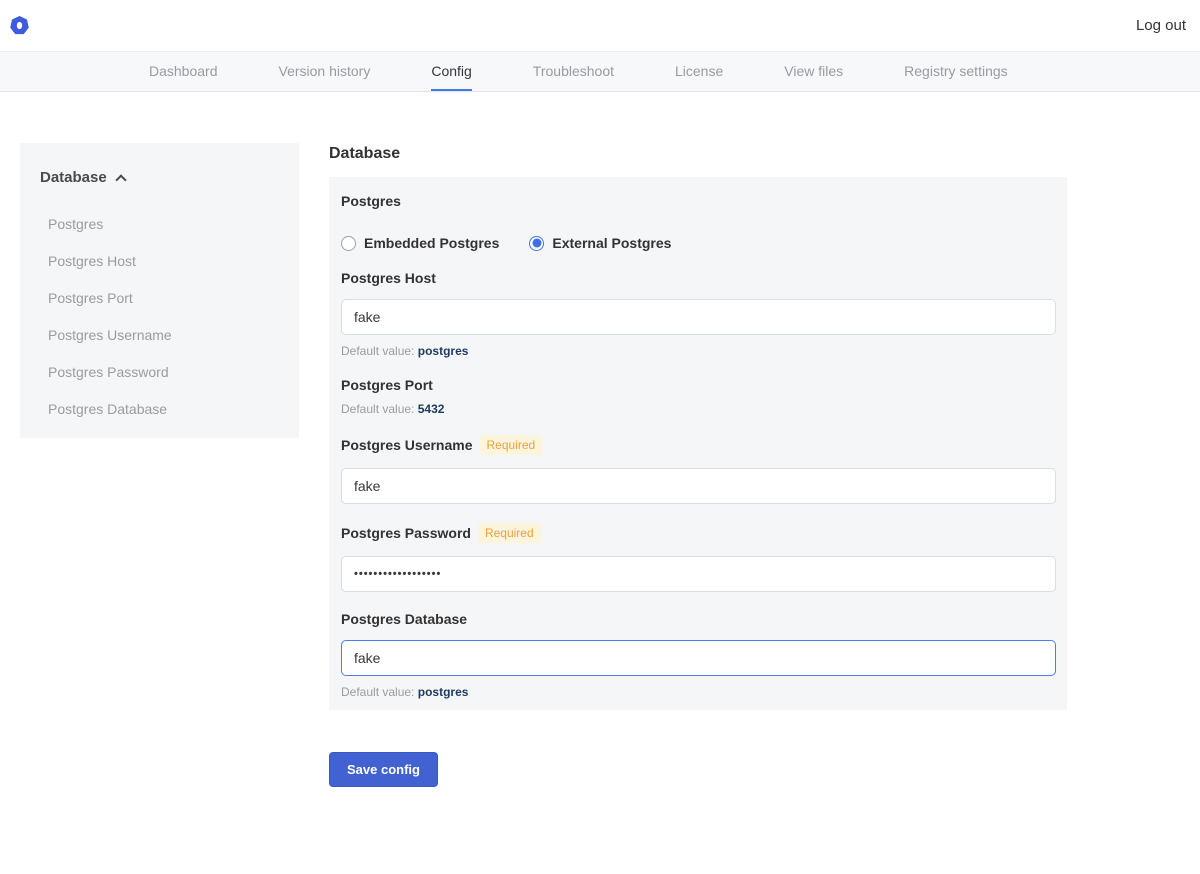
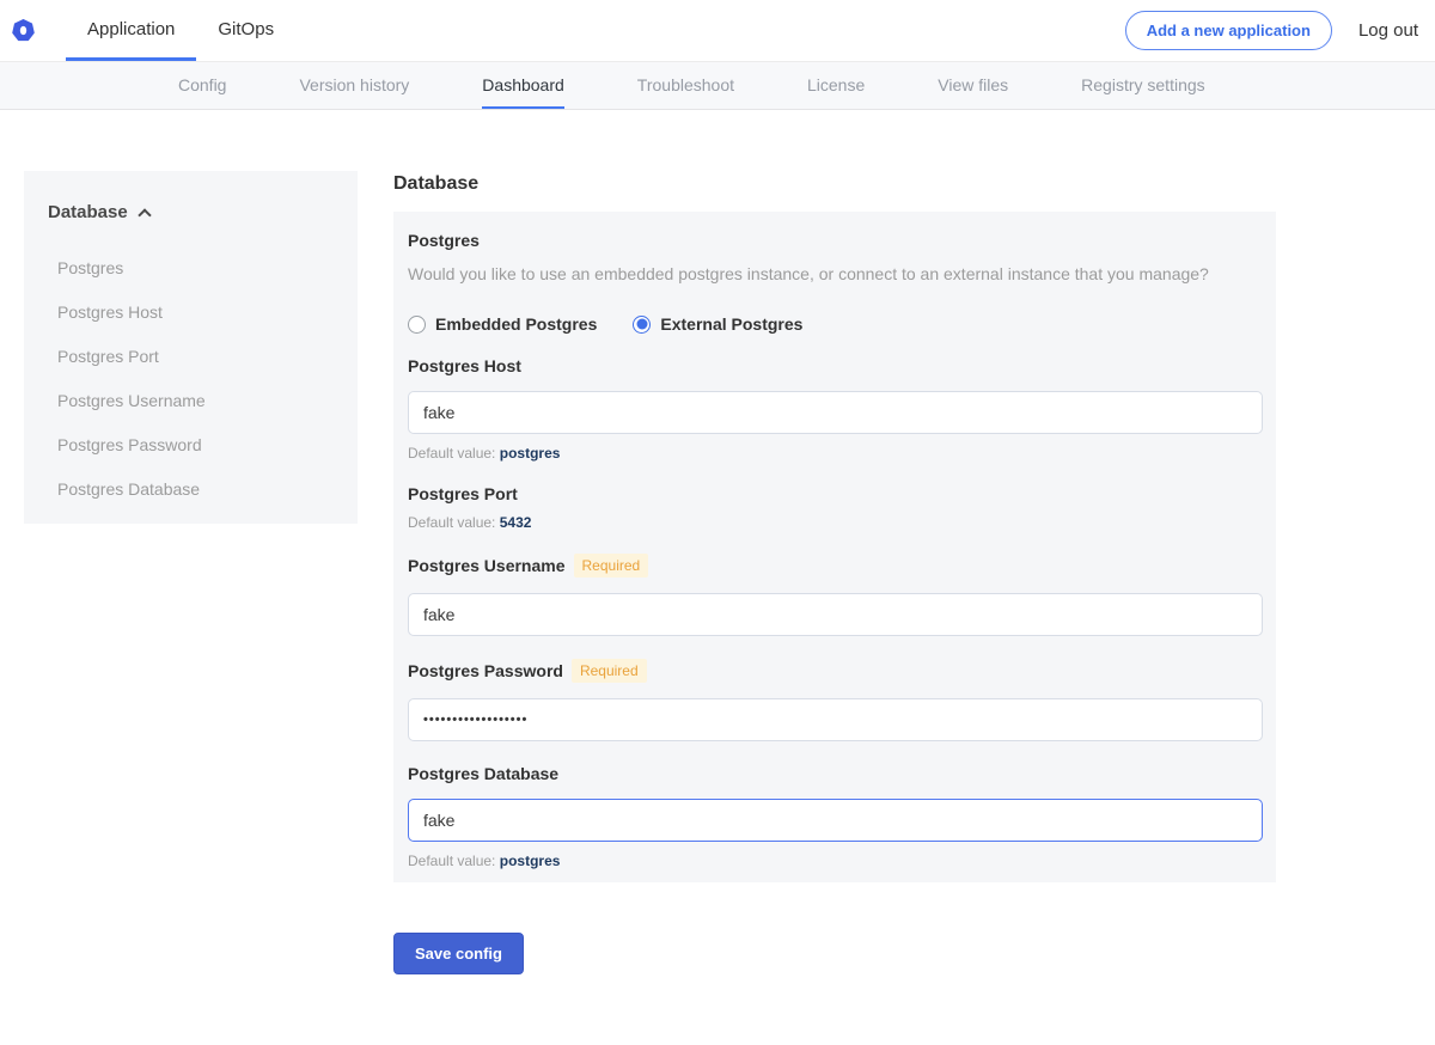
+ Application
+ GitOps
+ Add a new application
  Log out
- Dashboard
+ Config
  Version history
- Config
+ Dashboard
  Troubleshoot
  License
  View files
  Registry settings
  Database
  Postgres
  Postgres Host
  Postgres Port
  Postgres Username
  Postgres Password
  Postgres Database
  Database
  Postgres
+ Would you like to use an embedded postgres instance, or connect to an external instance that you manage?
  Embedded Postgres
  External Postgres
  Postgres Host
  fake
  Default value: postgres
  Postgres Port
  Default value: 5432
  Postgres Username
  Required
  fake
  Postgres Password
  Required
  ••••••••••••••••••
  Postgres Database
  fake
  Default value: postgres
  Save config
